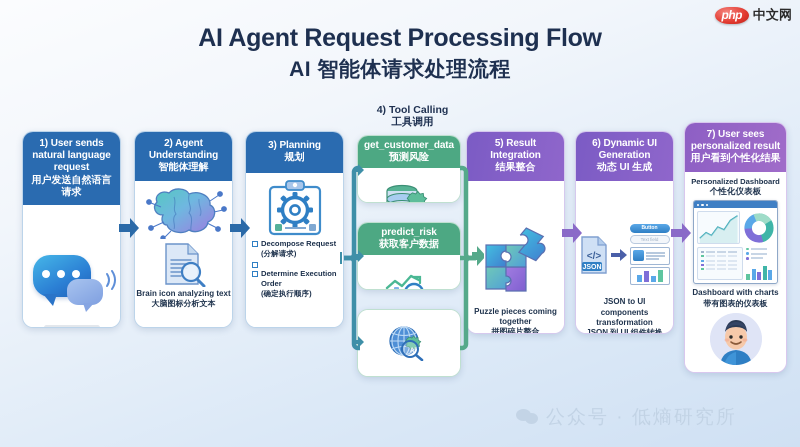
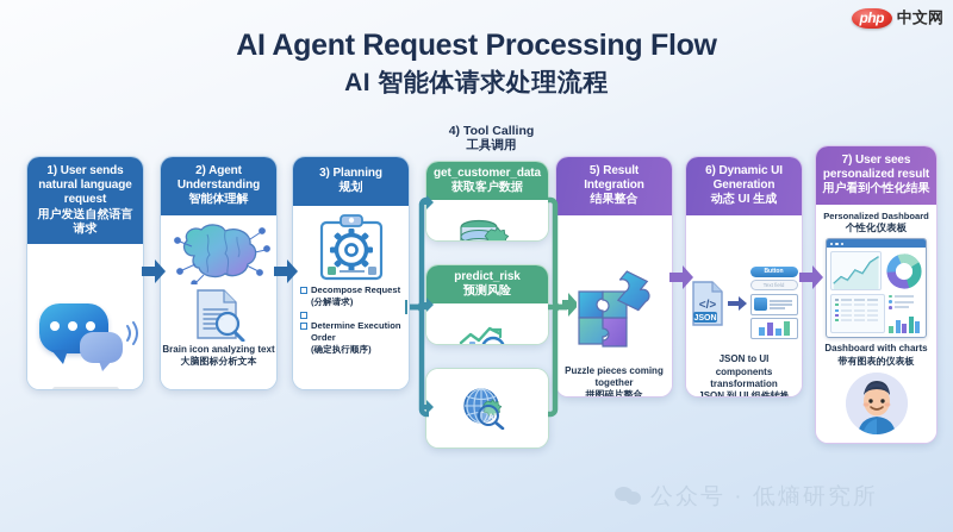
  php
  中文网
  AI Agent Request Processing Flow
  AI 智能体请求处理流程
  4) Tool Calling
  工具调用
  1) User sends natural language request
  用户发送自然语言请求
  2) Agent Understanding
  智能体理解
  Brain icon analyzing text
  大脑图标分析文本
  3) Planning
  规划
  Decompose Request
  (分解请求)
  Determine Execution Order
  (确定执行顺序)
  get_customer_data
- 预测风险
+ 获取客户数据
  predict_risk
- 获取客户数据
+ 预测风险
  5) Result Integration
  结果整合
  Puzzle pieces coming together
  拼图碎片整合
  6) Dynamic UI Generation
  动态 UI 生成
  </>
  JSON to UI components transformation
  JSON 到 UI 组件转换
  7) User sees personalized result
  用户看到个性化结果
  Personalized Dashboard
  个性化仪表板
  Dashboard with charts
  带有图表的仪表板
